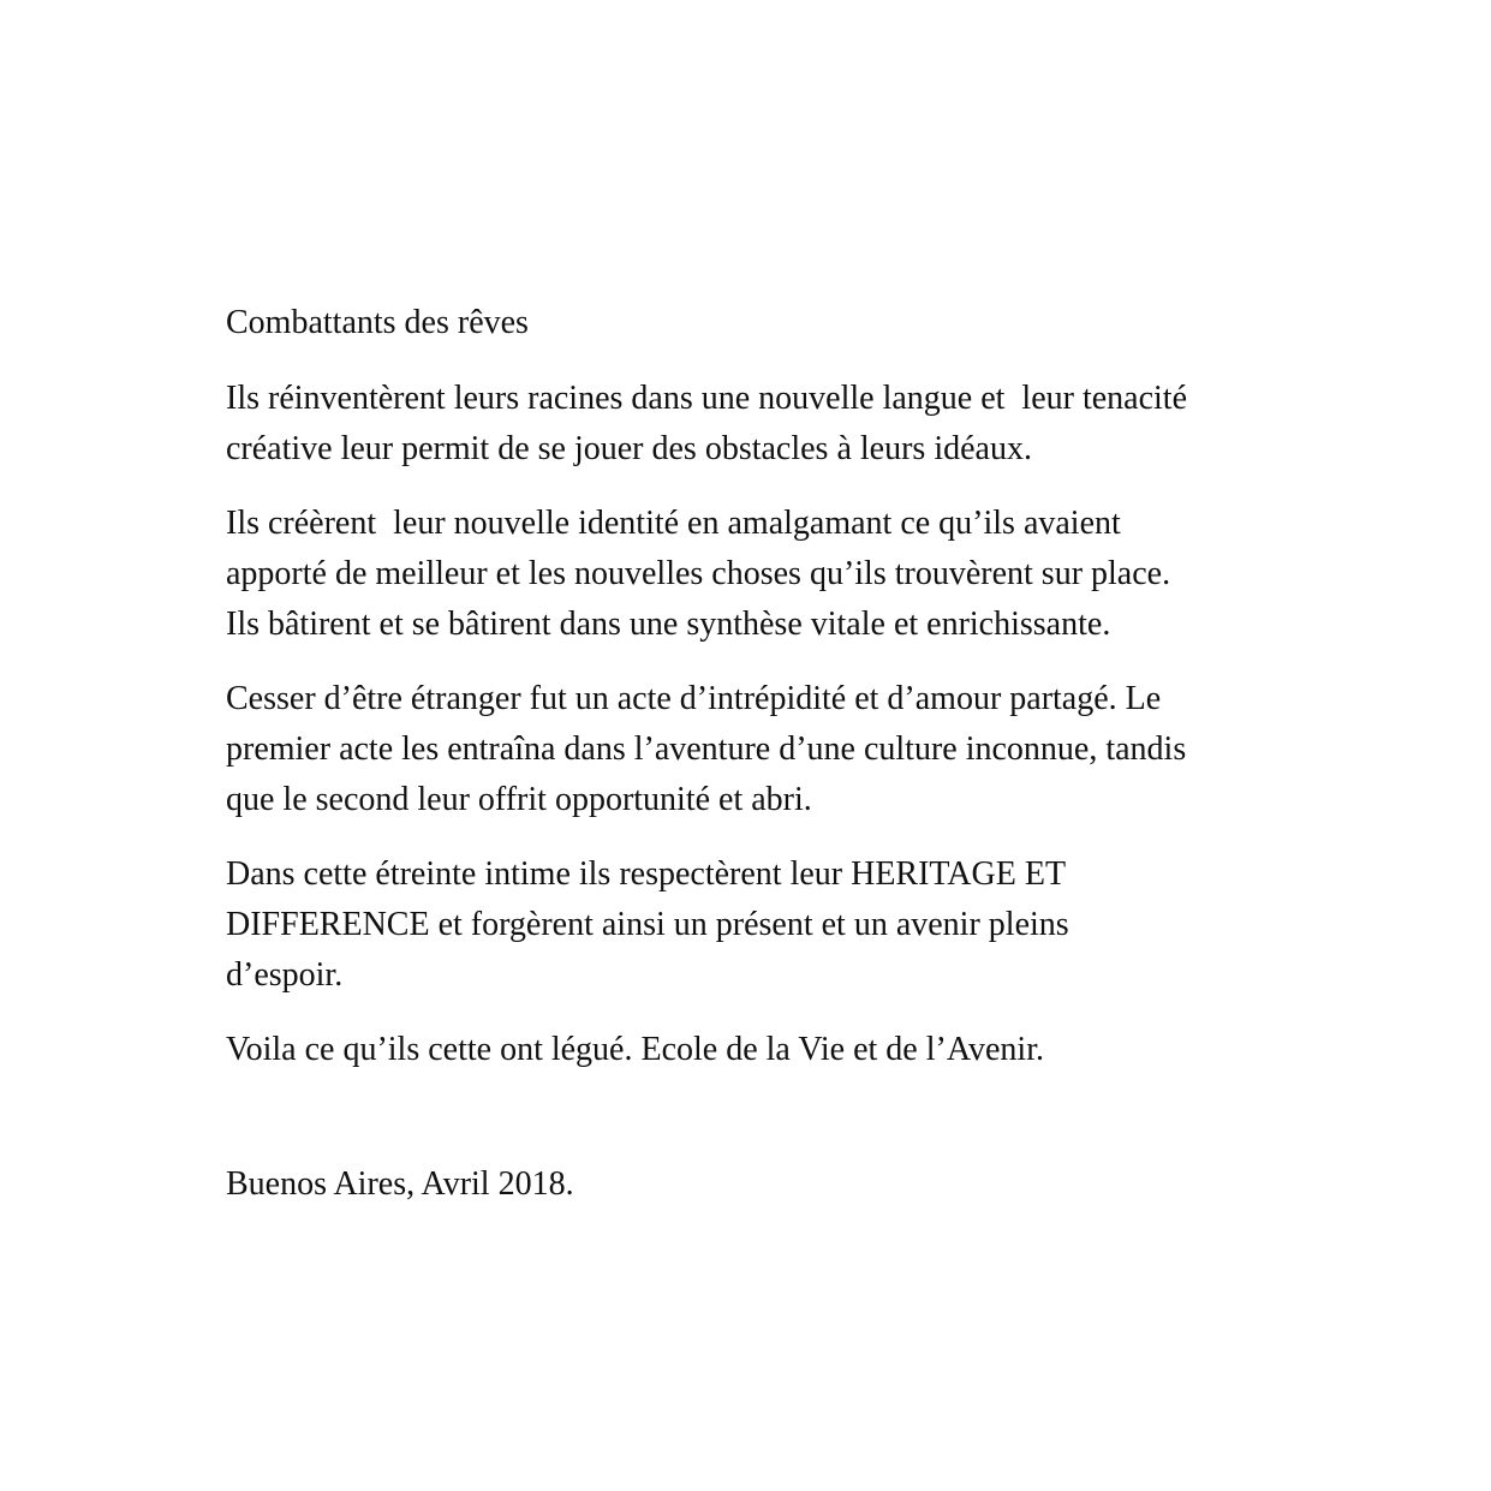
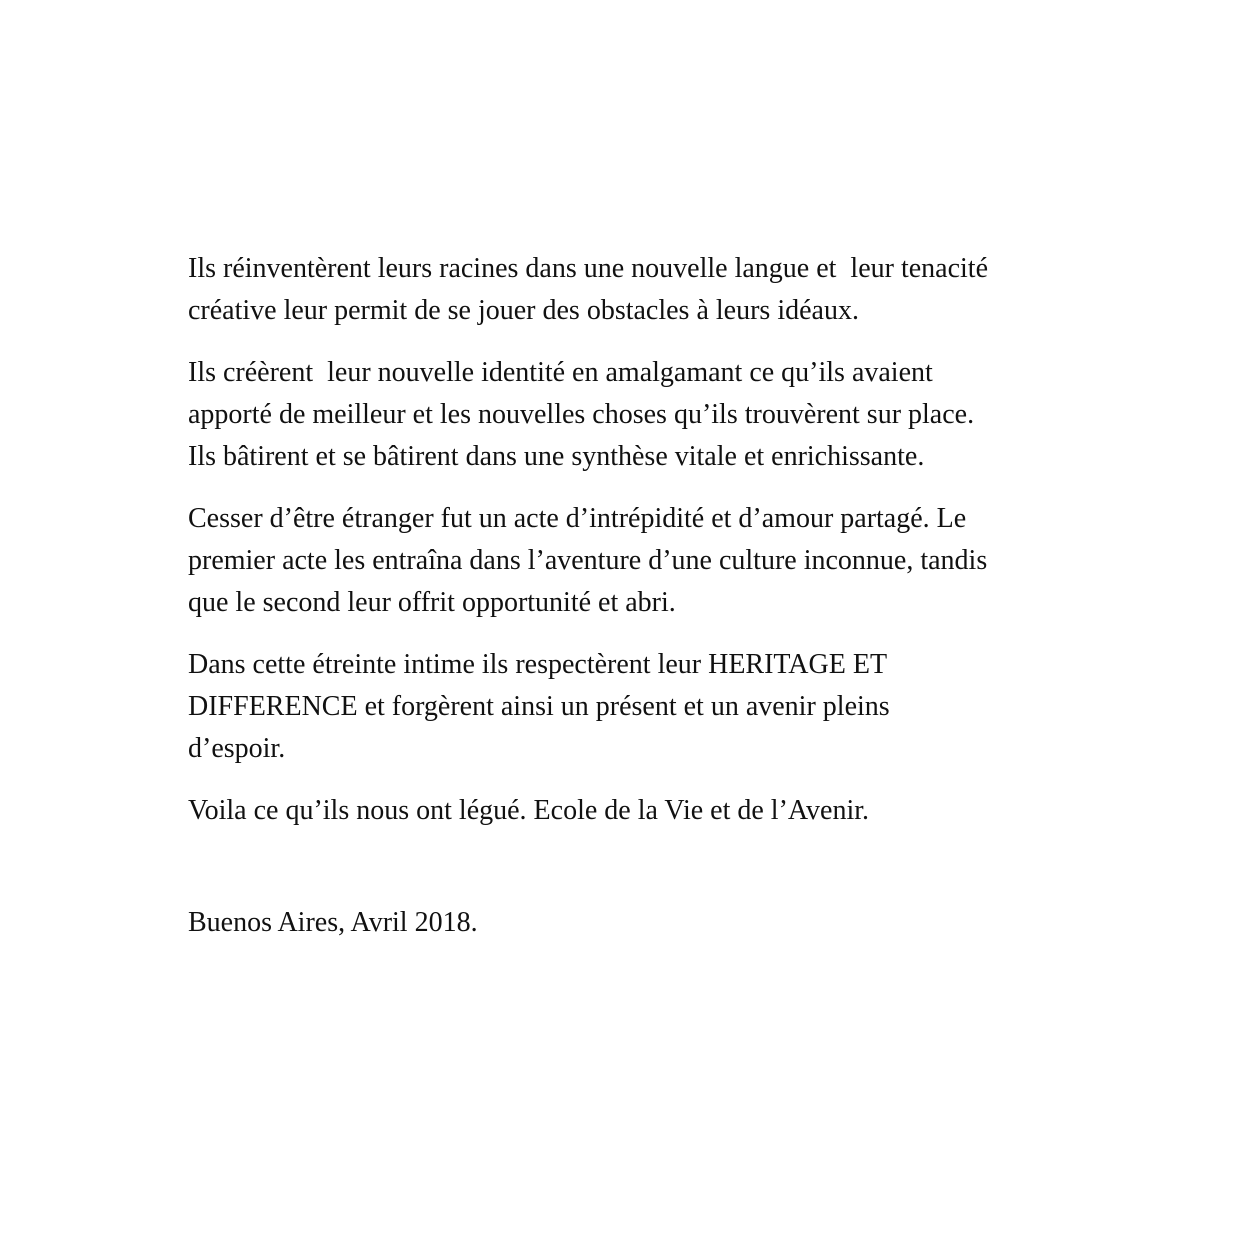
- Combattants des rêves
  Ils réinventèrent leurs racines dans une nouvelle langue et leur tenacité
  créative leur permit de se jouer des obstacles à leurs idéaux.
  Ils créèrent leur nouvelle identité en amalgamant ce qu’ils avaient
  apporté de meilleur et les nouvelles choses qu’ils trouvèrent sur place.
  Ils bâtirent et se bâtirent dans une synthèse vitale et enrichissante.
  Cesser d’être étranger fut un acte d’intrépidité et d’amour partagé. Le
  premier acte les entraîna dans l’aventure d’une culture inconnue, tandis
  que le second leur offrit opportunité et abri.
  Dans cette étreinte intime ils respectèrent leur HERITAGE ET
  DIFFERENCE et forgèrent ainsi un présent et un avenir pleins
  d’espoir.
- Voila ce qu’ils cette ont légué. Ecole de la Vie et de l’Avenir.
+ Voila ce qu’ils nous ont légué. Ecole de la Vie et de l’Avenir.
  Buenos Aires, Avril 2018.
